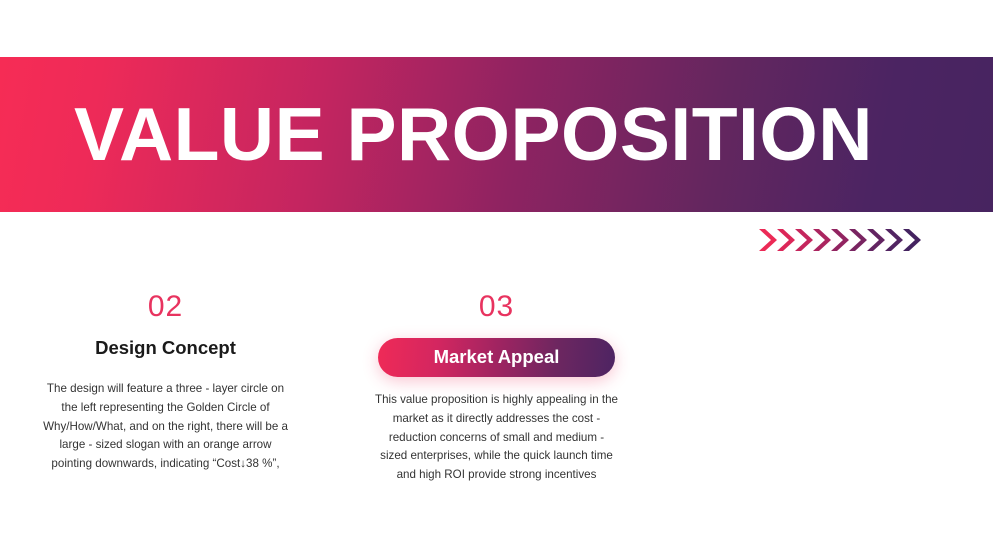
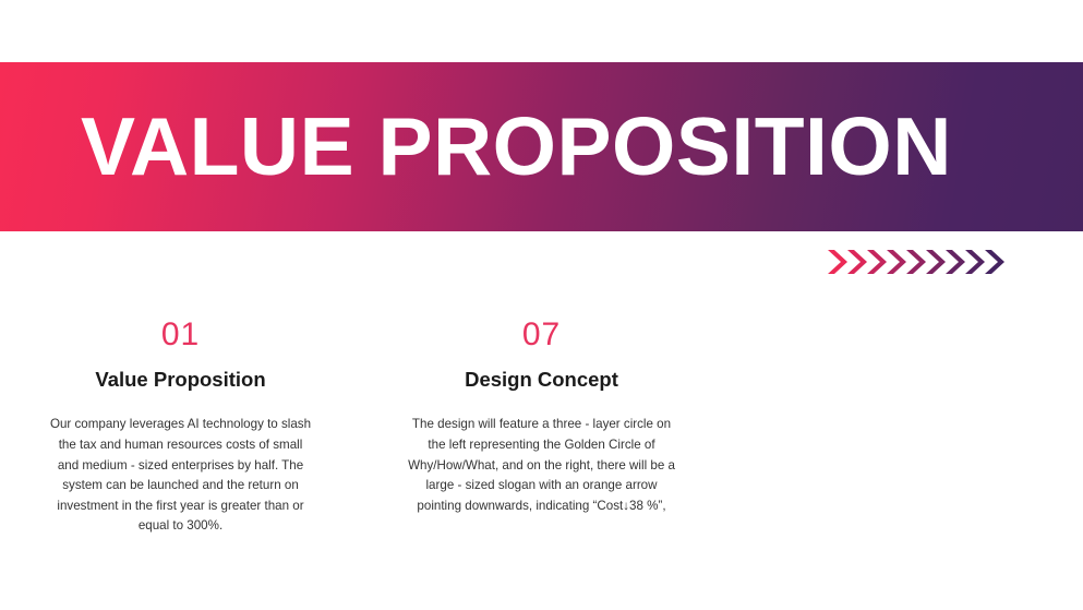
  VALUE PROPOSITION
+ 01
+ Value Proposition
+ Our company leverages AI technology to slash the tax and human resources costs of small and medium - sized enterprises by half. The system can be launched and the return on investment in the first year is greater than or equal to 300%.
- 02
+ 07
  Design Concept
  The design will feature a three - layer circle on the left representing the Golden Circle of Why/How/What, and on the right, there will be a large - sized slogan with an orange arrow pointing downwards, indicating “Cost↓38 %”,
- 03
- Market Appeal
- This value proposition is highly appealing in the market as it directly addresses the cost - reduction concerns of small and medium - sized enterprises, while the quick launch time and high ROI provide strong incentives
